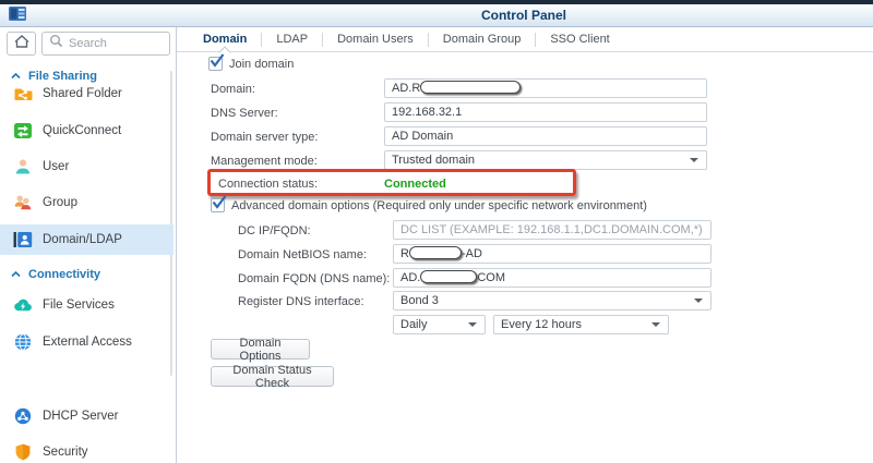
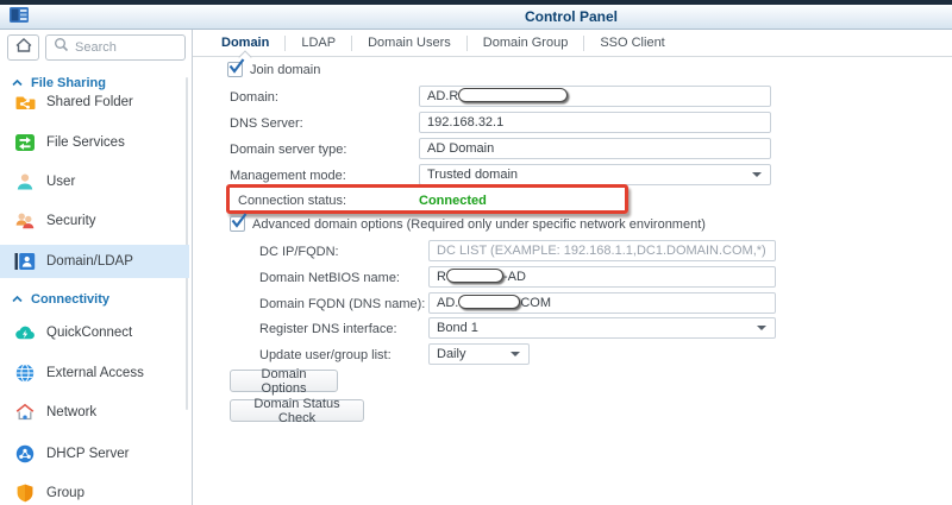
  Control Panel
  Search
  File Sharing
  Shared Folder
- QuickConnect
+ File Services
  User
- Group
+ Security
  Domain/LDAP
  Connectivity
- File Services
+ QuickConnect
  External Access
+ Network
  DHCP Server
- Security
+ Group
  Domain
  LDAP
  Domain Users
  Domain Group
  SSO Client
  Join domain
  Domain:
  AD.R
  DNS Server:
  192.168.32.1
  Domain server type:
  AD Domain
  Management mode:
  Trusted domain
  Connection status:
  Connected
  Advanced domain options (Required only under specific network environment)
  DC IP/FQDN:
  DC LIST (EXAMPLE: 192.168.1.1,DC1.DOMAIN.COM,*)
  Domain NetBIOS name:
  R -AD
  Domain FQDN (DNS name):
  AD. COM
  Register DNS interface:
- Bond 3
+ Bond 1
+ Update user/group list:
  Daily
- Every 12 hours
  Domain Options
  Domain Status Check
